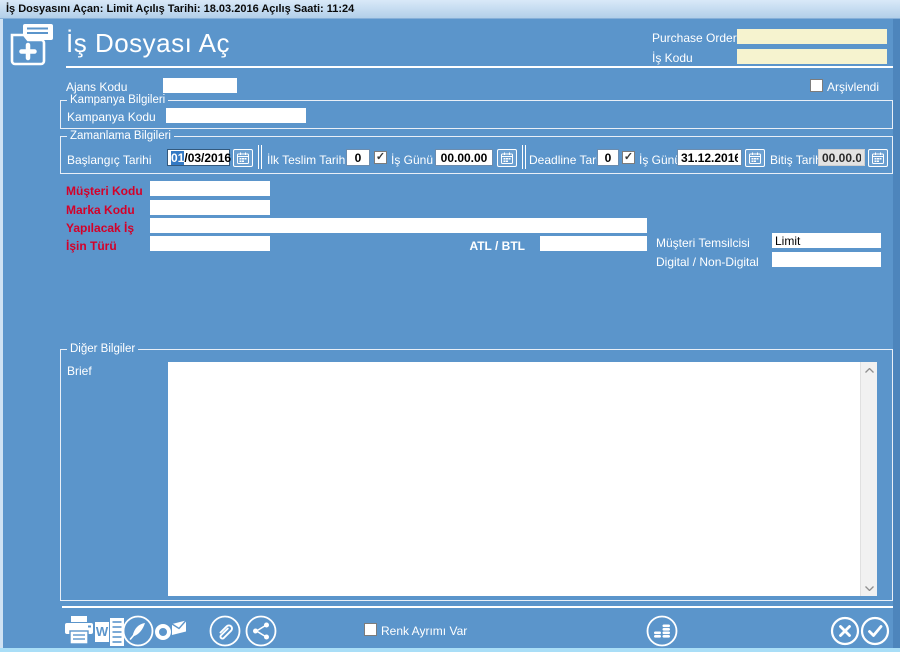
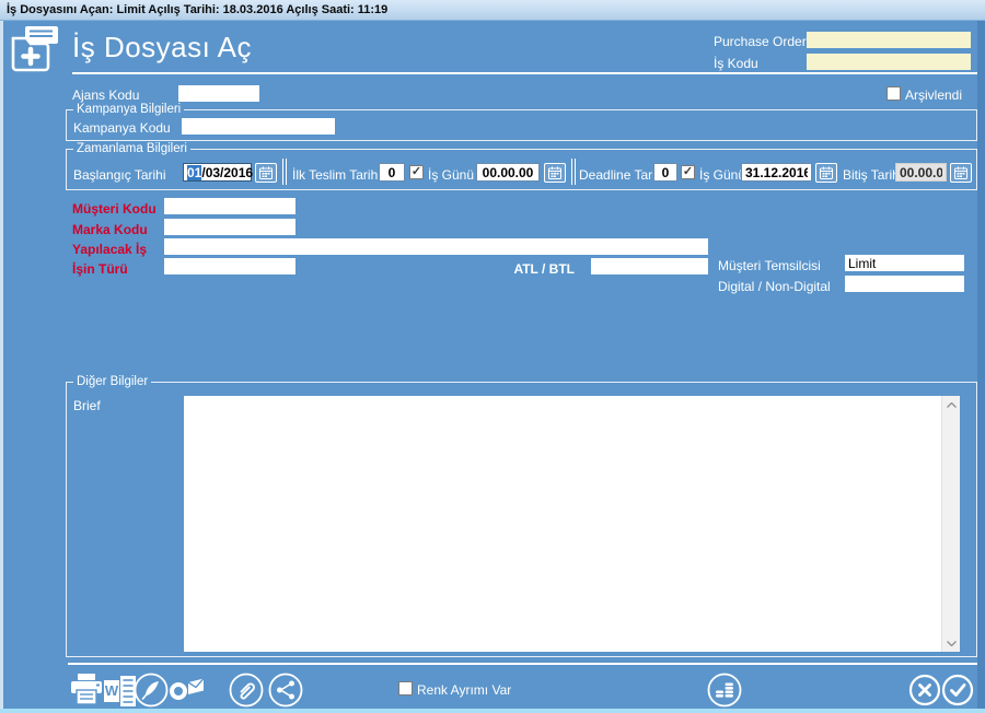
- İş Dosyasını Açan: Limit Açılış Tarihi: 18.03.2016 Açılış Saati: 11:24
+ İş Dosyasını Açan: Limit Açılış Tarihi: 18.03.2016 Açılış Saati: 11:19
  İş Dosyası Aç
  Purchase Order
  İş Kodu
  Arşivlendi
  Ajans Kodu
  Kampanya Bilgileri
  Kampanya Kodu
  Zamanlama Bilgileri
  Başlangıç Tarihi
  01
  /03/2016
  İlk Teslim Tarih
  0
  ✓
  İş Günü
  00.00.00
  Deadline Tar
  0
  ✓
  İş Gün
  31.12.2016
  Bitiş Tari
  00.00.0
  Müşteri Kodu
  Marka Kodu
  Yapılacak İş
  İşin Türü
  ATL / BTL
  Müşteri Temsilcisi
  Limit
  Digital / Non-Digital
  Diğer Bilgiler
  Brief
  W
  Renk Ayrımı Var
